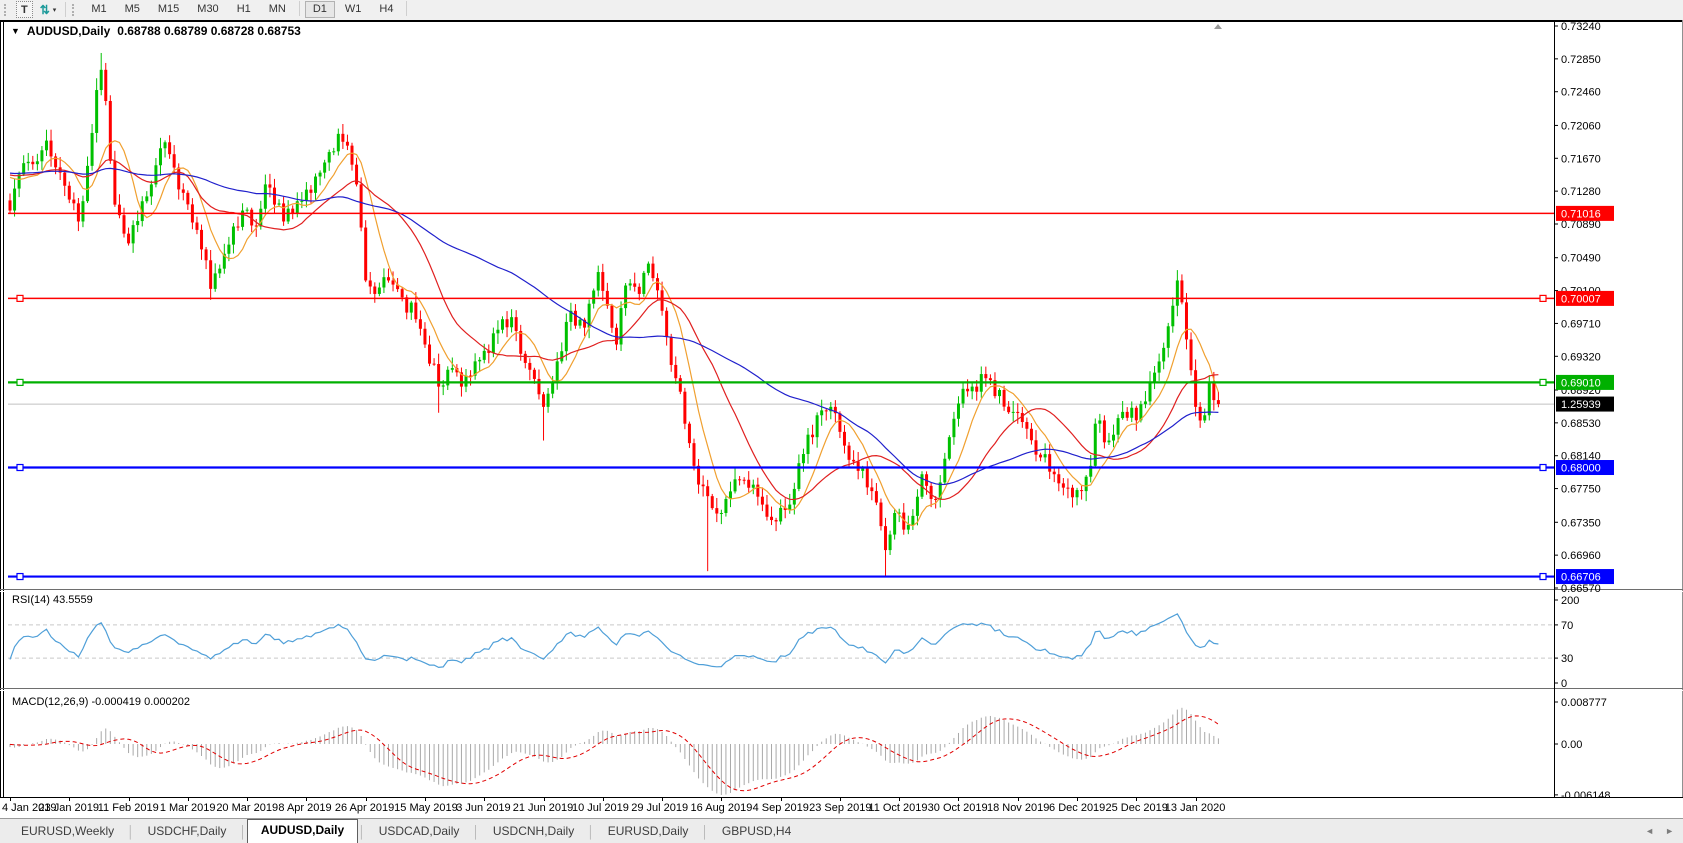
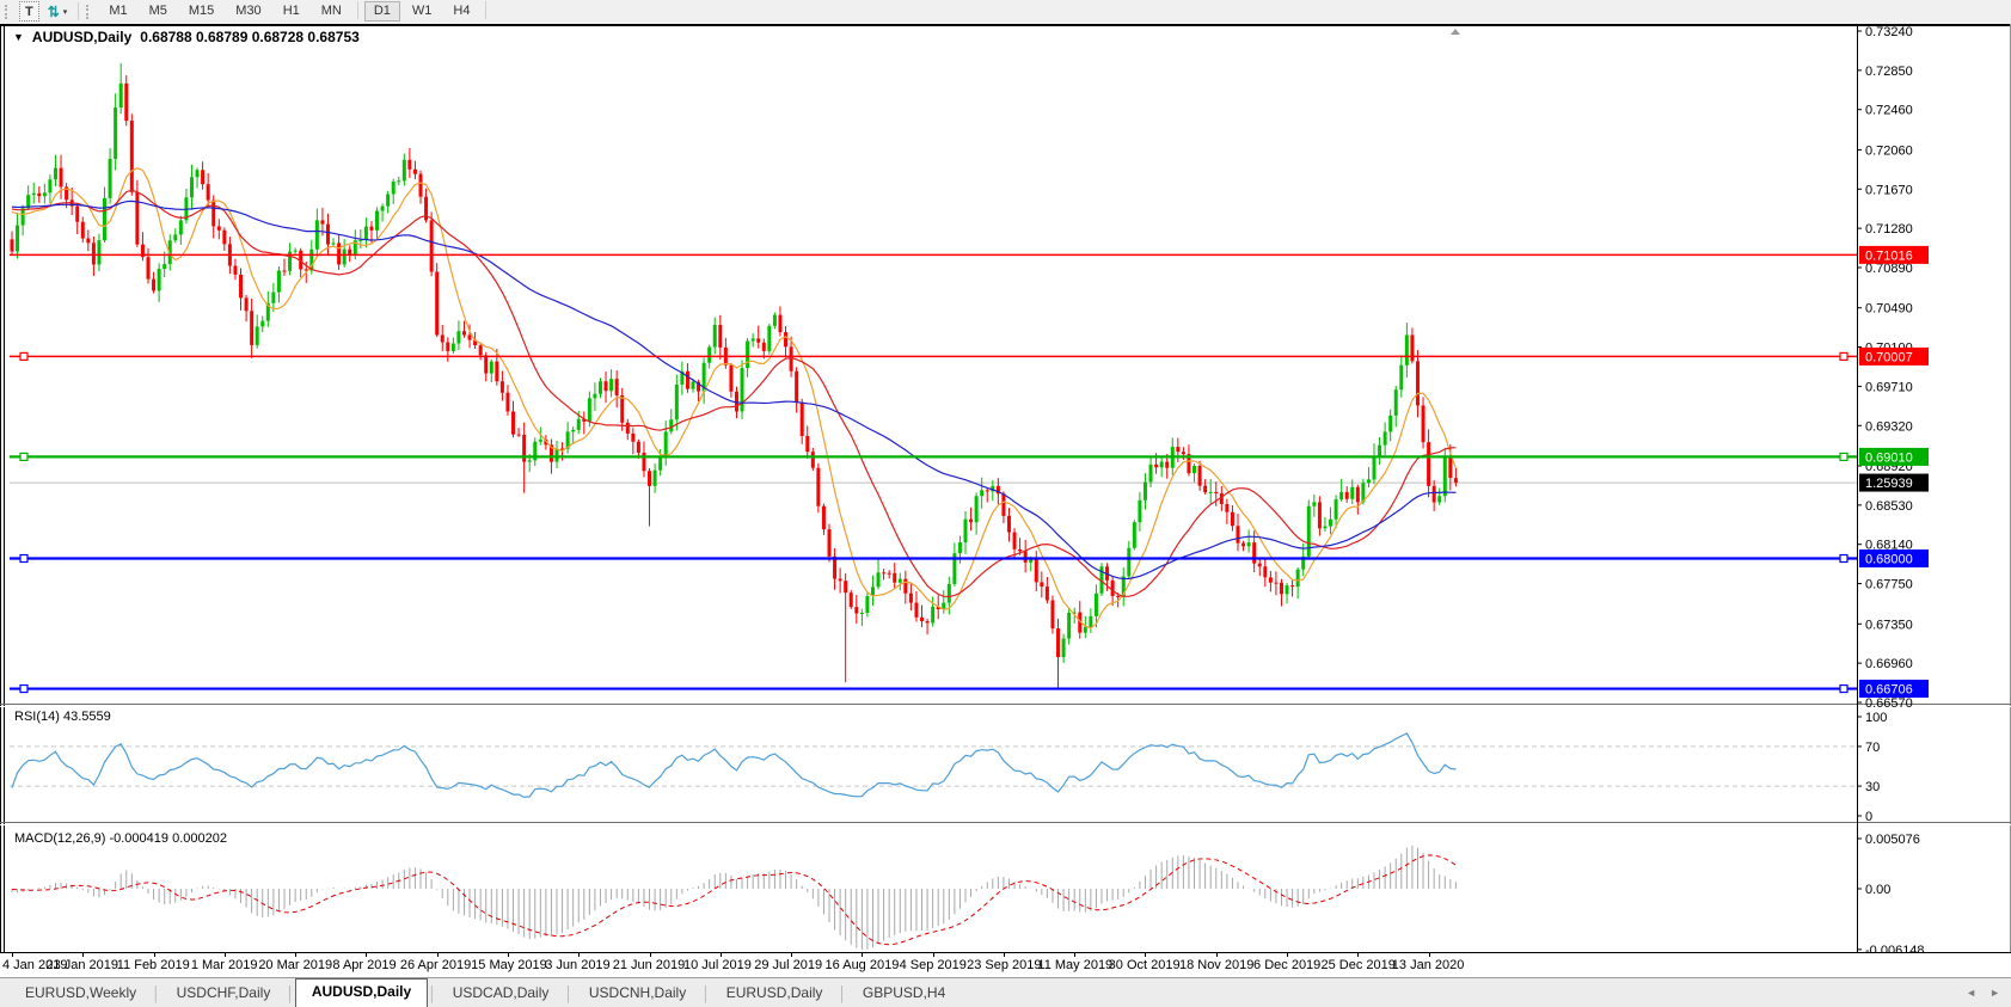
  T
  ⇅
  M1
  M5
  M15
  M30
  H1
  MN
  D1
  W1
  H4
  ▼
  AUDUSD,Daily
  0.68788 0.68789 0.68728 0.68753
  RSI(14) 43.5559
  MACD(12,26,9) -0.000419 0.000202
  0.73240
  0.72850
  0.72460
  0.72060
  0.71670
  0.71280
  0.70890
  0.70490
  0.69710
  0.69320
  0.68920
  0.68530
  0.68140
  0.67750
  0.67350
  0.66960
  0.66570
- 200
+ 100
  70
  30
  0
- 0.008777
+ 0.005076
  0.00
  -0.006148
  0.71016
  0.70007
  0.69010
  0.68000
  0.66706
  1.25939
  4 Jan 2019
  23 Jan 2019
  11 Feb 2019
  1 Mar 2019
  20 Mar 2019
  8 Apr 2019
  26 Apr 2019
  15 May 2019
  3 Jun 2019
  21 Jun 2019
  10 Jul 2019
  29 Jul 2019
  16 Aug 2019
  4 Sep 2019
  23 Sep 2019
- 11 Oct 2019
+ 11 May 2019
  30 Oct 2019
  18 Nov 2019
  6 Dec 2019
  25 Dec 2019
  13 Jan 2020
  EURUSD,Weekly
  │
  USDCHF,Daily
  │
  AUDUSD,Daily
  │
  USDCAD,Daily
  │
  USDCNH,Daily
  │
  EURUSD,Daily
  │
  GBPUSD,H4
  ◄
  ►
